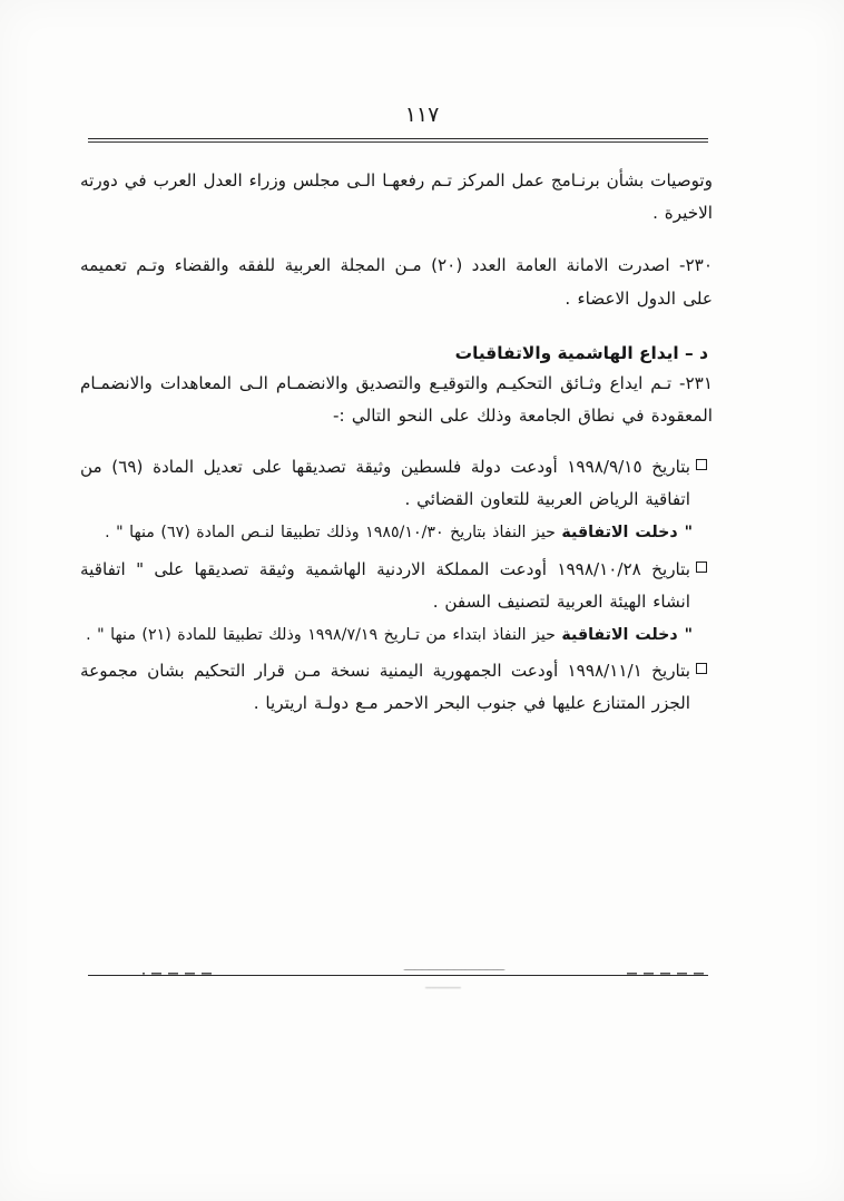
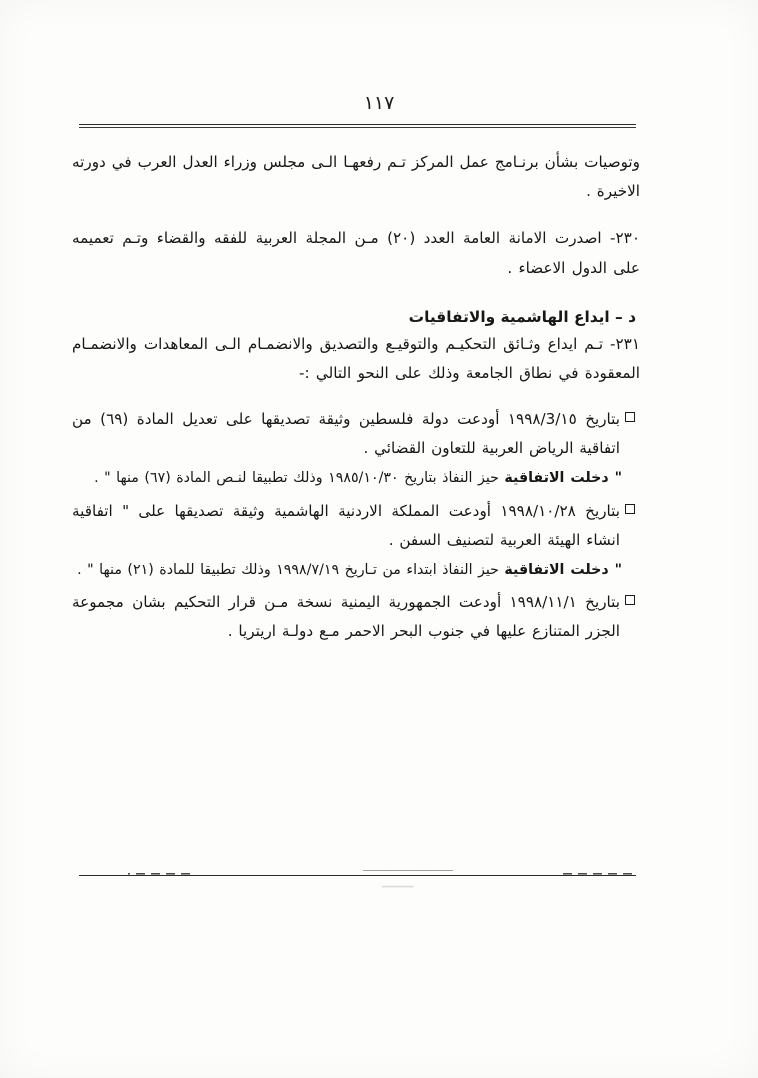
  ١١٧
  وتوصيات بشأن برنـامج عمل المركز تـم رفعهـا الـى مجلس وزراء العدل العرب في دورته الاخيرة .
  ٢٣٠- اصدرت الامانة العامة العدد (٢٠) مـن المجلة العربية للفقه والقضاء وتـم تعميمه على الدول الاعضاء .
  د – ايداع الهاشمية والاتفاقيات
  ٢٣١- تـم ايداع وثـائق التحكيـم والتوقيـع والتصديق والانضمـام الـى المعاهدات والانضمـام المعقودة في نطاق الجامعة وذلك على النحو التالي :-
- بتاريخ ١٩٩٨/٩/١٥ أودعت دولة فلسطين وثيقة تصديقها على تعديل المادة (٦٩) من اتفاقية الرياض العربية للتعاون القضائي .
+ بتاريخ ١٩٩٨/3/١٥ أودعت دولة فلسطين وثيقة تصديقها على تعديل المادة (٦٩) من اتفاقية الرياض العربية للتعاون القضائي .
  " دخلت الاتفاقية حيز النفاذ بتاريخ ١٩٨٥/١٠/٣٠ وذلك تطبيقا لنـص المادة (٦٧) منها " .
  بتاريخ ١٩٩٨/١٠/٢٨ أودعت المملكة الاردنية الهاشمية وثيقة تصديقها على " اتفاقية انشاء الهيئة العربية لتصنيف السفن .
  " دخلت الاتفاقية حيز النفاذ ابتداء من تـاريخ ١٩٩٨/٧/١٩ وذلك تطبيقا للمادة (٢١) منها " .
  بتاريخ ١٩٩٨/١١/١ أودعت الجمهورية اليمنية نسخة مـن قرار التحكيم بشان مجموعة الجزر المتنازع عليها في جنوب البحر الاحمر مـع دولـة اريتريا .
  ــــــــــــــــــــــــــــ
  ــــــــــــ
